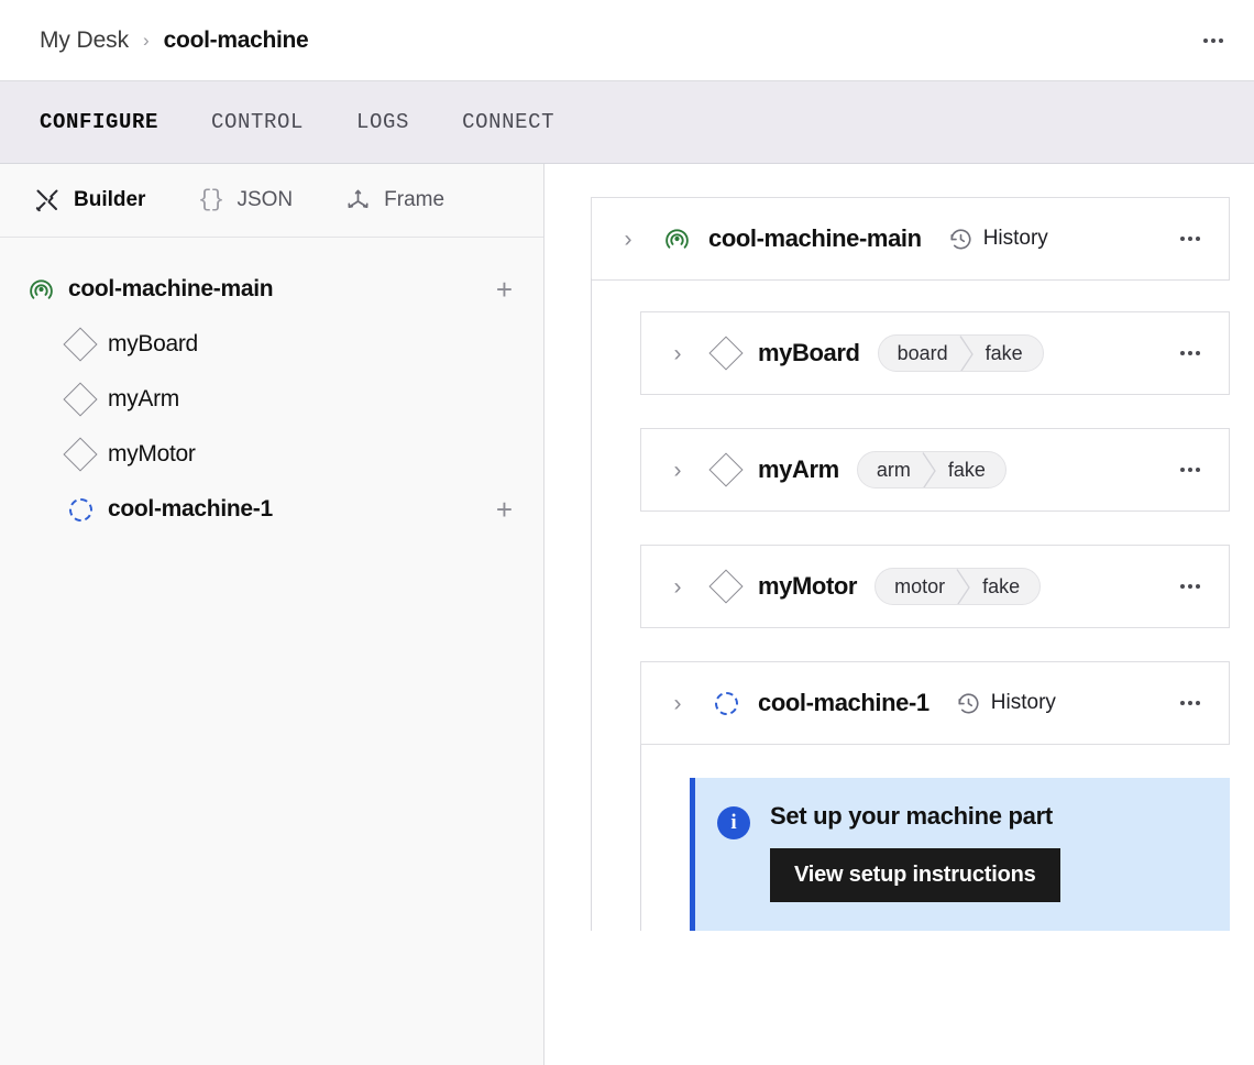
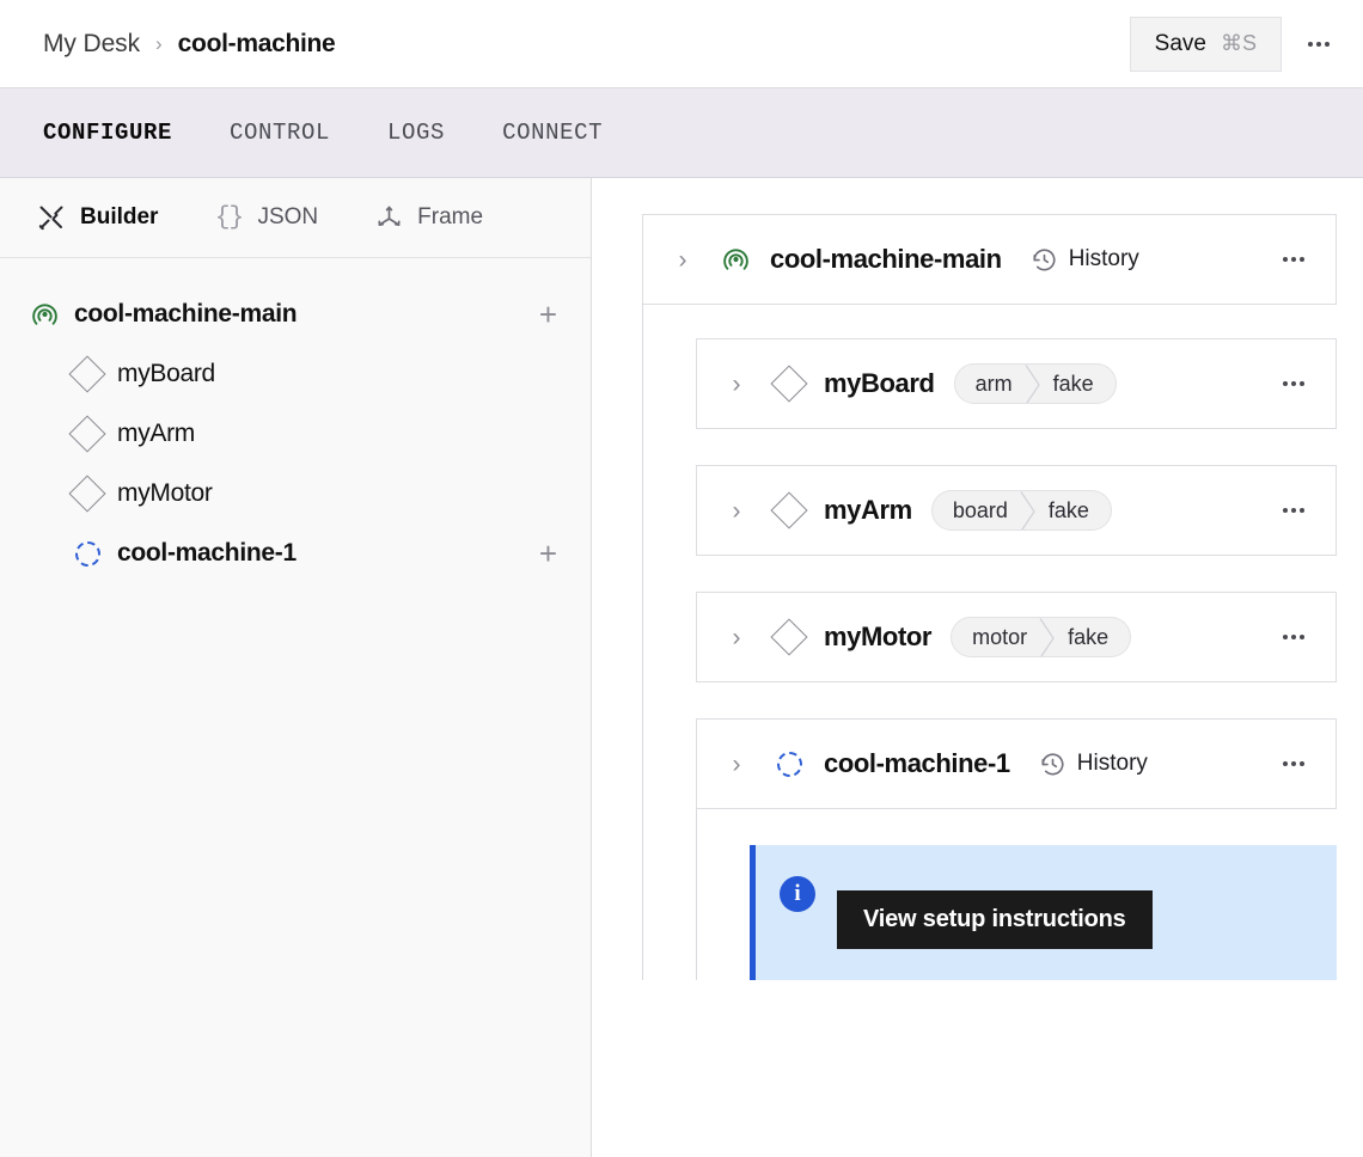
  My Desk
  ›
  cool-machine
+ Save
+ ⌘S
  CONFIGURE
  CONTROL
  LOGS
  CONNECT
  Builder
  {}
  JSON
  Frame
  cool-machine-main
  +
  myBoard
  myArm
  myMotor
  cool-machine-1
  +
  ›
  cool-machine-main
  History
  ›
  myBoard
- board
+ arm
  fake
  ›
  myArm
- arm
+ board
  fake
  ›
  myMotor
  motor
  fake
  ›
  cool-machine-1
  History
  i
- Set up your machine part
  View setup instructions
